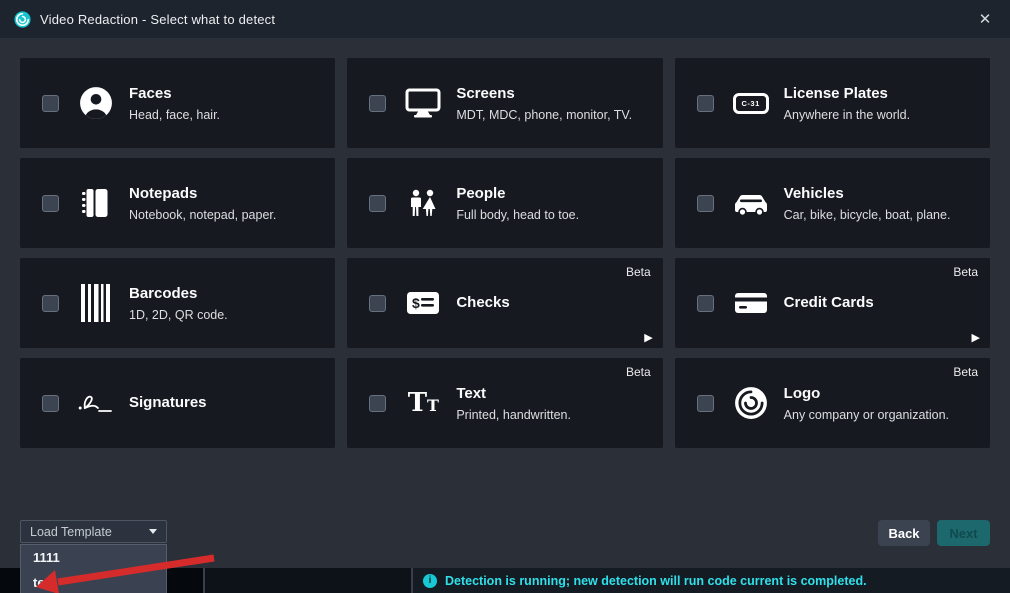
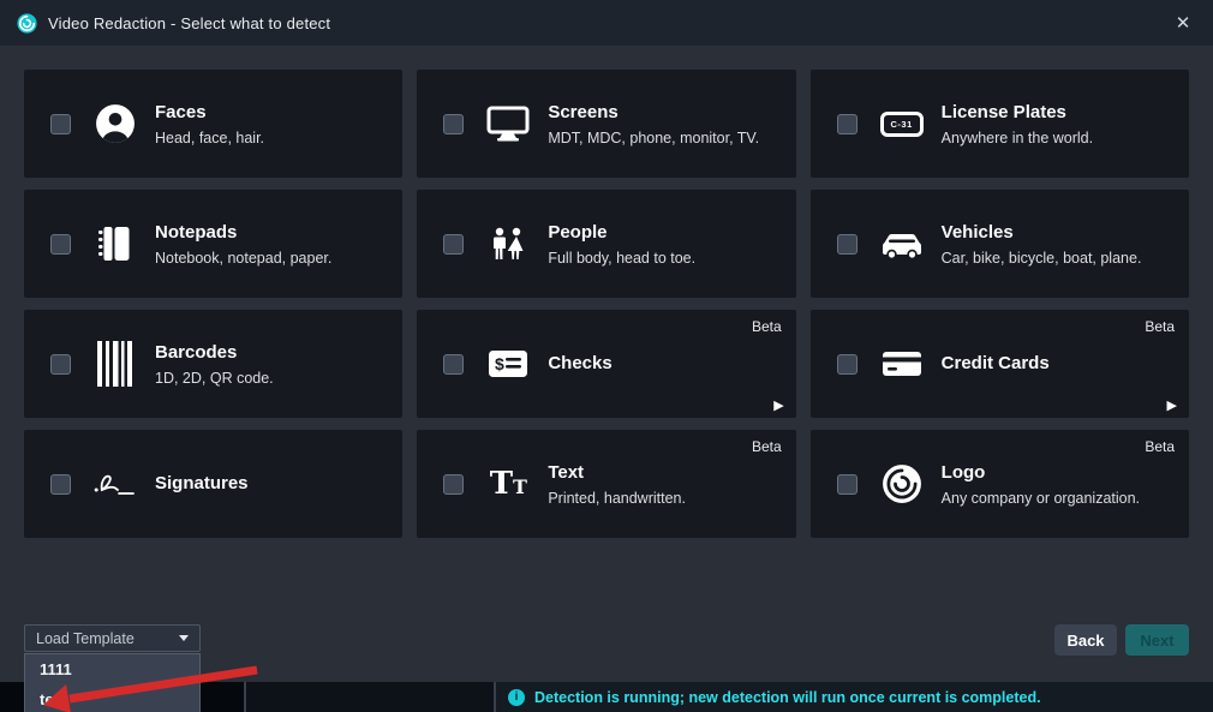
  Video Redaction - Select what to detect
  ✕
  Faces
  Head, face, hair.
  Screens
  MDT, MDC, phone, monitor, TV.
  C-31
  License Plates
  Anywhere in the world.
  Notepads
  Notebook, notepad, paper.
  People
  Full body, head to toe.
  Vehicles
  Car, bike, bicycle, boat, plane.
  Barcodes
  1D, 2D, QR code.
  Beta
  ▶
  $
  Checks
  Beta
  ▶
  Credit Cards
  Signatures
  Beta
  TT
  Text
  Printed, handwritten.
  Beta
  Logo
  Any company or organization.
  i
- Detection is running; new detection will run code current is completed.
+ Detection is running; new detection will run once current is completed.
  Load Template
  1111
  Back
  Next
